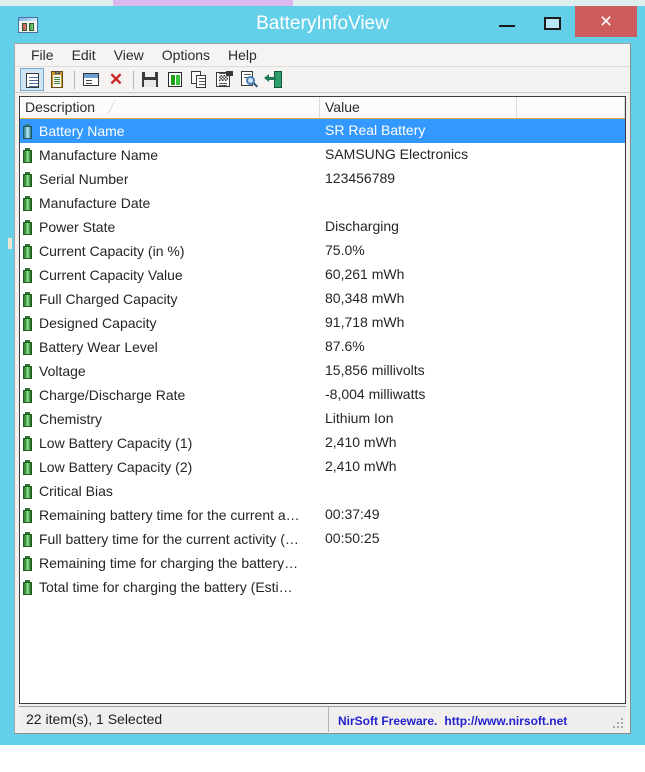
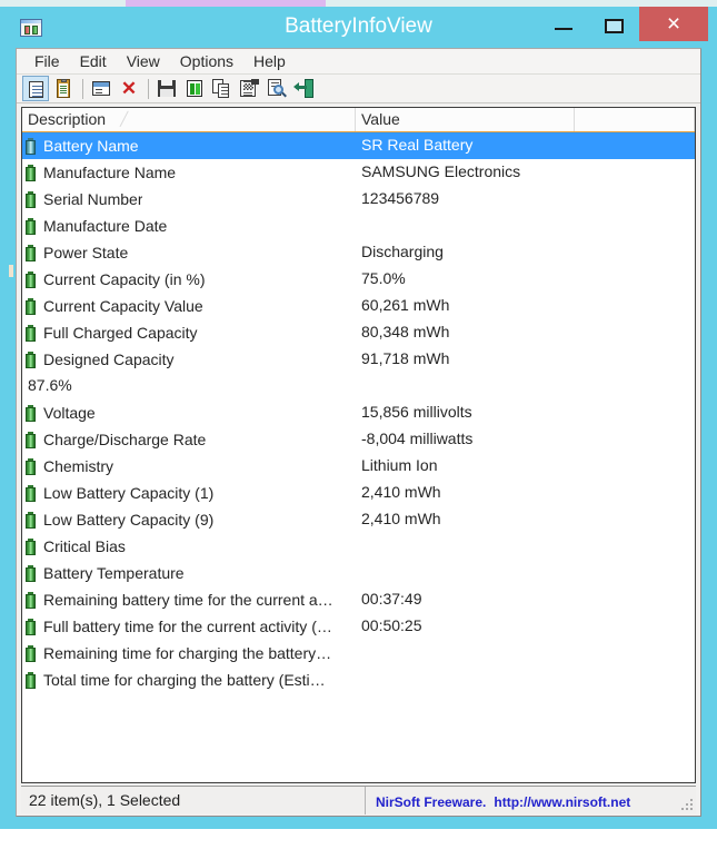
  BatteryInfoView
  ×
  File
  Edit
  View
  Options
  Help
  ✕
  Description
  ╱
  Value
  Battery Name
  SR Real Battery
  Manufacture Name
  SAMSUNG Electronics
  Serial Number
  123456789
  Manufacture Date
  Power State
  Discharging
  Current Capacity (in %)
  75.0%
  Current Capacity Value
  60,261 mWh
  Full Charged Capacity
  80,348 mWh
  Designed Capacity
  91,718 mWh
- Battery Wear Level
  87.6%
  Voltage
  15,856 millivolts
  Charge/Discharge Rate
  -8,004 milliwatts
  Chemistry
  Lithium Ion
  Low Battery Capacity (1)
  2,410 mWh
- Low Battery Capacity (2)
+ Low Battery Capacity (9)
  2,410 mWh
  Critical Bias
+ Battery Temperature
  Remaining battery time for the current a…
  00:37:49
  Full battery time for the current activity (…
  00:50:25
  Remaining time for charging the battery…
  Total time for charging the battery (Esti…
  22 item(s), 1 Selected
  NirSoft Freeware.
  http://www.nirsoft.net
